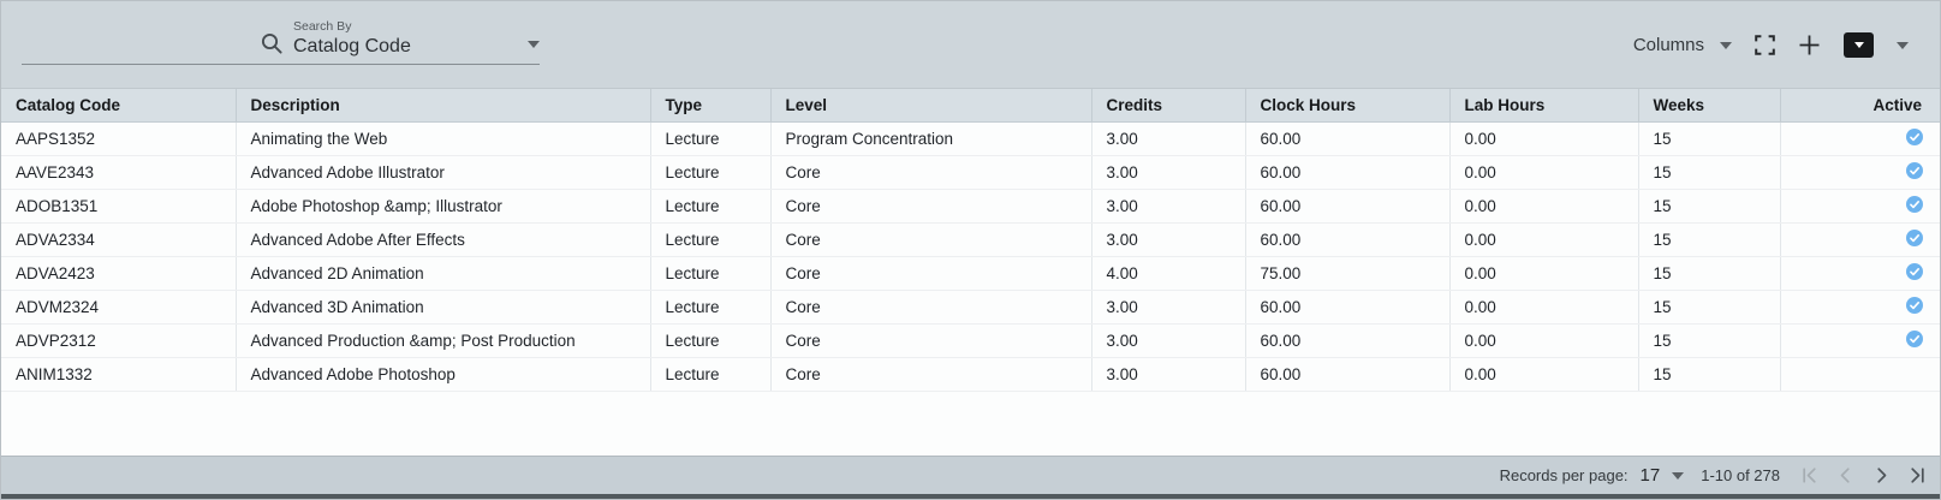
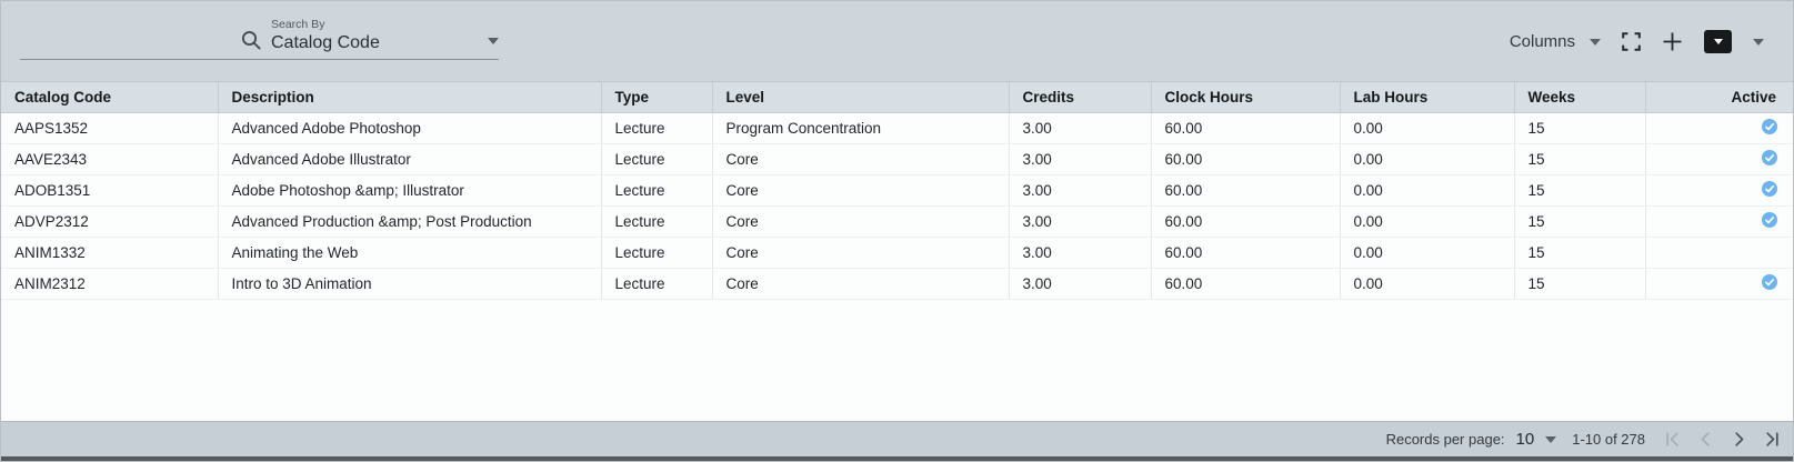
  Search By
  Catalog Code
  Columns
  Catalog Code	Description	Type	Level	Credits	Clock Hours	Lab Hours	Weeks	Active
- AAPS1352	Animating the Web	Lecture	Program Concentration	3.00	60.00	0.00	15
+ AAPS1352	Advanced Adobe Photoshop	Lecture	Program Concentration	3.00	60.00	0.00	15
  AAVE2343	Advanced Adobe Illustrator	Lecture	Core	3.00	60.00	0.00	15
  ADOB1351	Adobe Photoshop &amp; Illustrator	Lecture	Core	3.00	60.00	0.00	15
- ADVA2334	Advanced Adobe After Effects	Lecture	Core	3.00	60.00	0.00	15
- ADVA2423	Advanced 2D Animation	Lecture	Core	4.00	75.00	0.00	15
- ADVM2324	Advanced 3D Animation	Lecture	Core	3.00	60.00	0.00	15
  ADVP2312	Advanced Production &amp; Post Production	Lecture	Core	3.00	60.00	0.00	15
- ANIM1332	Advanced Adobe Photoshop	Lecture	Core	3.00	60.00	0.00	15
+ ANIM1332	Animating the Web	Lecture	Core	3.00	60.00	0.00	15
+ ANIM2312	Intro to 3D Animation	Lecture	Core	3.00	60.00	0.00	15
  Records per page:
- 17
+ 10
  1-10 of 278
